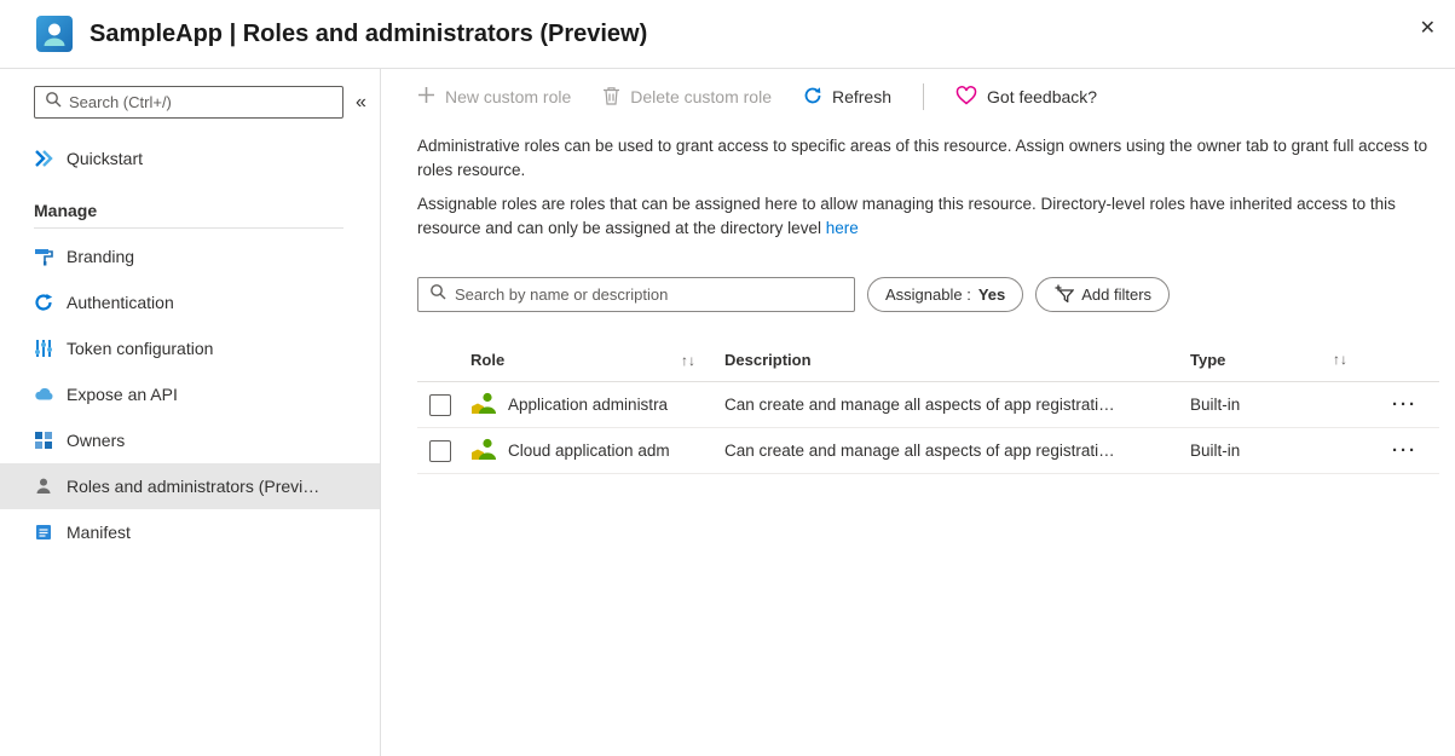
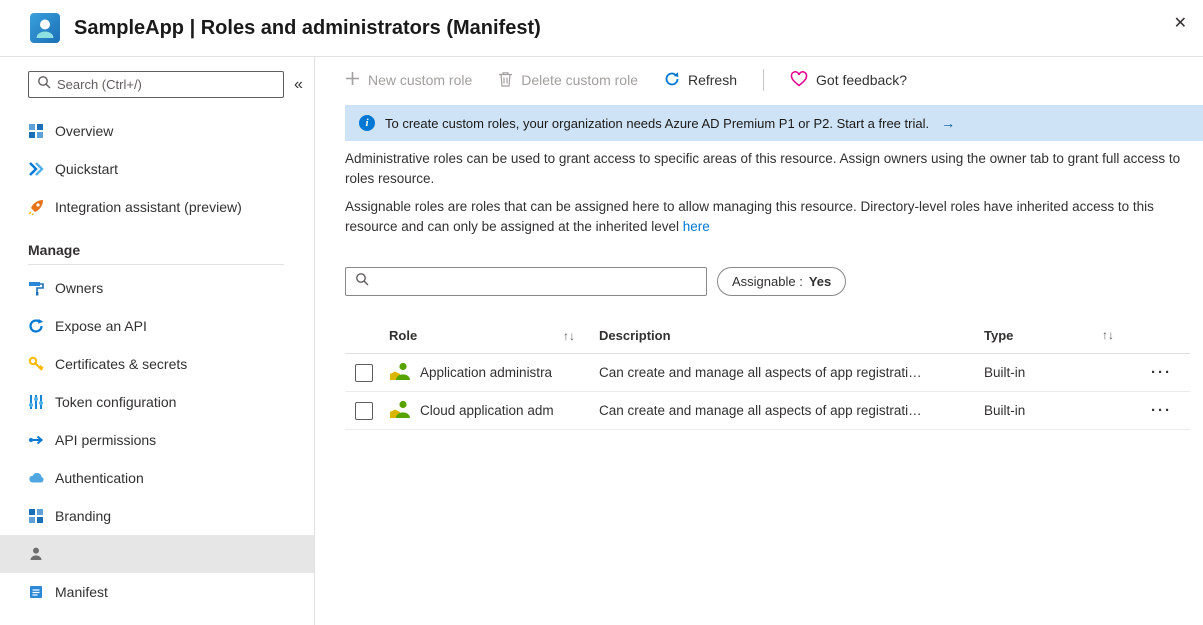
- SampleApp | Roles and administrators (Preview)
+ SampleApp | Roles and administrators (Manifest)
  ✕
  Search (Ctrl+/)
  «
+ Overview
  Quickstart
+ Integration assistant (preview)
  Manage
- Branding
+ Owners
- Authentication
+ Expose an API
+ Certificates & secrets
  Token configuration
+ API permissions
- Expose an API
+ Authentication
- Owners
+ Branding
- Roles and administrators (Previ…
  Manifest
  New custom role
  Delete custom role
  Refresh
  Got feedback?
+ i
+ To create custom roles, your organization needs Azure AD Premium P1 or P2. Start a free trial.
+ →
  Administrative roles can be used to grant access to specific areas of this resource. Assign owners using the owner tab to grant full access to roles resource.
- Assignable roles are roles that can be assigned here to allow managing this resource. Directory-level roles have inherited access to this resource and can only be assigned at the directory level here
+ Assignable roles are roles that can be assigned here to allow managing this resource. Directory-level roles have inherited access to this resource and can only be assigned at the inherited level here
- Search by name or description
  Assignable :
  Yes
- Add filters
  Role
  ↑↓
  Description
  Type
  ↑↓
  Application administra
  Can create and manage all aspects of app registrati…
  Built-in
  ···
  Cloud application adm
  Can create and manage all aspects of app registrati…
  Built-in
  ···
